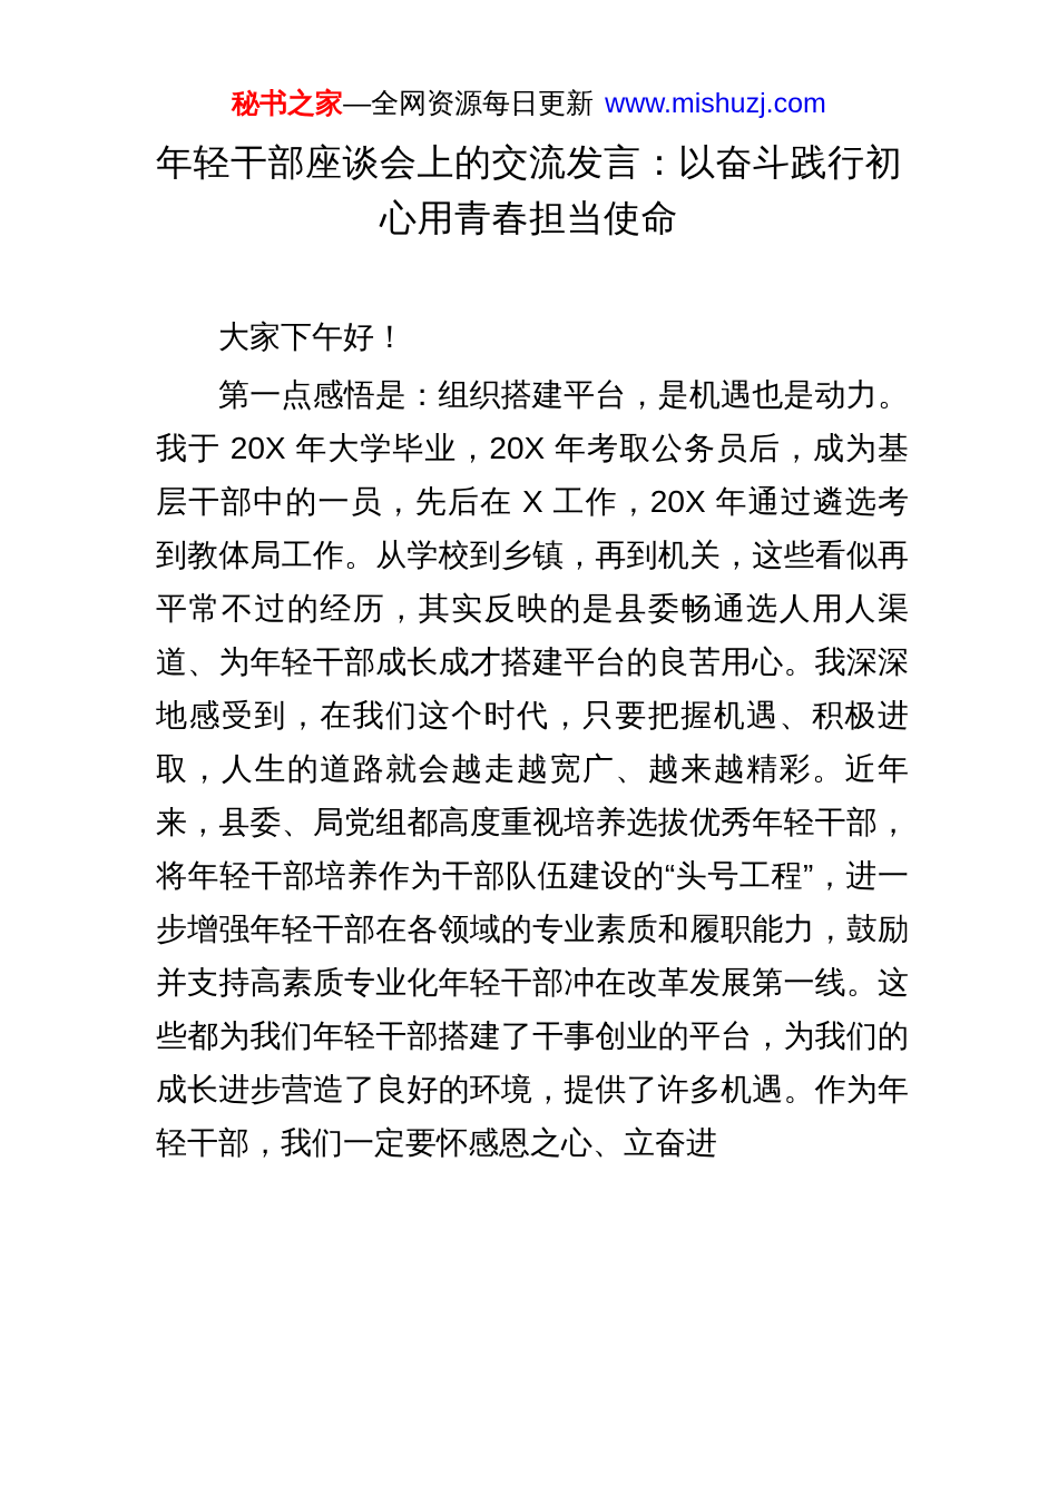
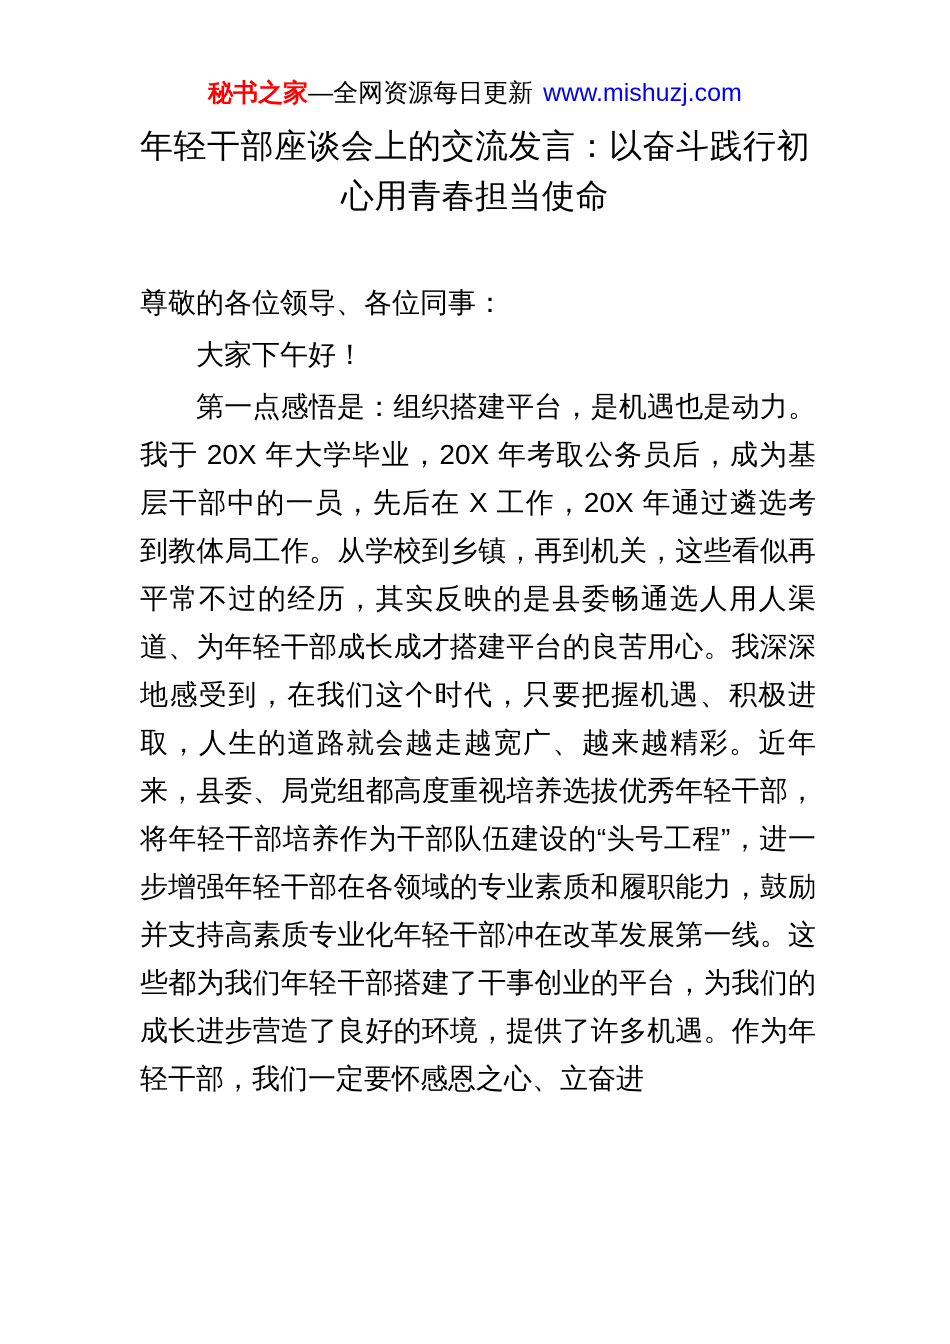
  秘书之家—全网资源每日更新 www.mishuzj.com
  年轻干部座谈会上的交流发言：以奋斗践行初心用青春担当使命
+ 尊敬的各位领导、各位同事：
  大家下午好！
  第一点感悟是：组织搭建平台，是机遇也是动力。我于 20X 年大学毕业，20X 年考取公务员后，成为基层干部中的一员，先后在 X 工作，20X 年通过遴选考到教体局工作。从学校到乡镇，再到机关，这些看似再平常不过的经历，其实反映的是县委畅通选人用人渠道、为年轻干部成长成才搭建平台的良苦用心。我深深地感受到，在我们这个时代，只要把握机遇、积极进取，人生的道路就会越走越宽广、越来越精彩。近年来，县委、局党组都高度重视培养选拔优秀年轻干部，将年轻干部培养作为干部队伍建设的“头号工程”，进一步增强年轻干部在各领域的专业素质和履职能力，鼓励并支持高素质专业化年轻干部冲在改革发展第一线。这些都为我们年轻干部搭建了干事创业的平台，为我们的成长进步营造了良好的环境，提供了许多机遇。作为年轻干部，我们一定要怀感恩之心、立奋进
